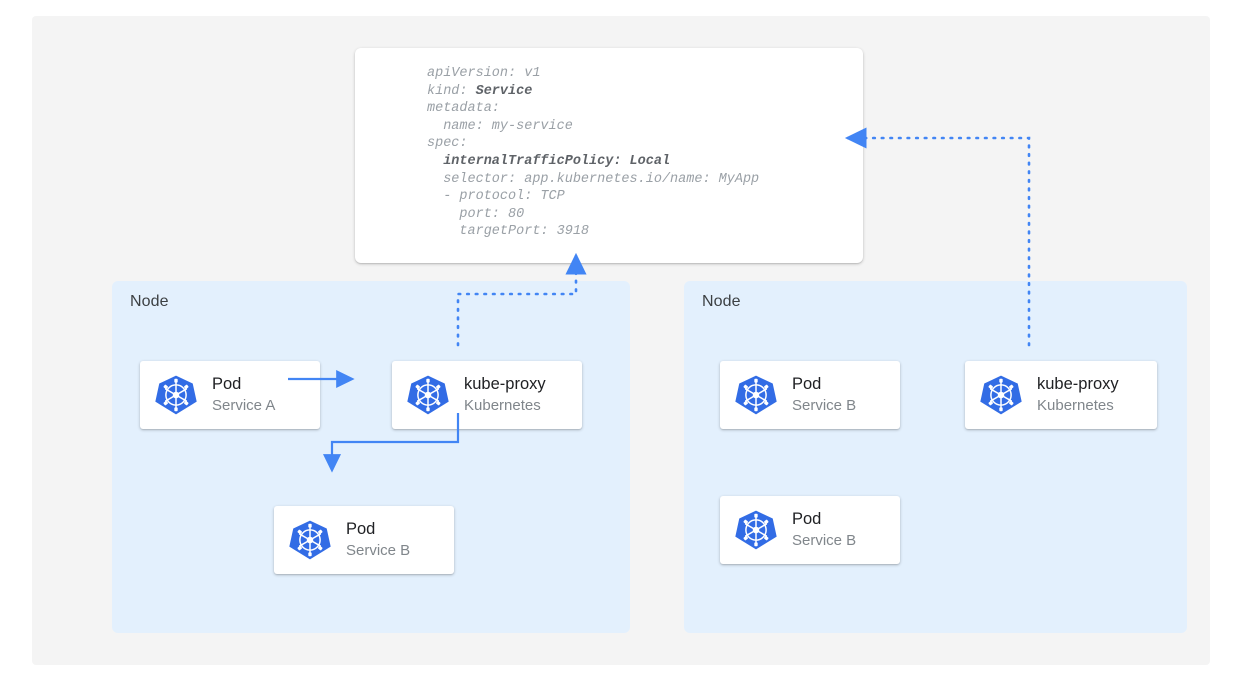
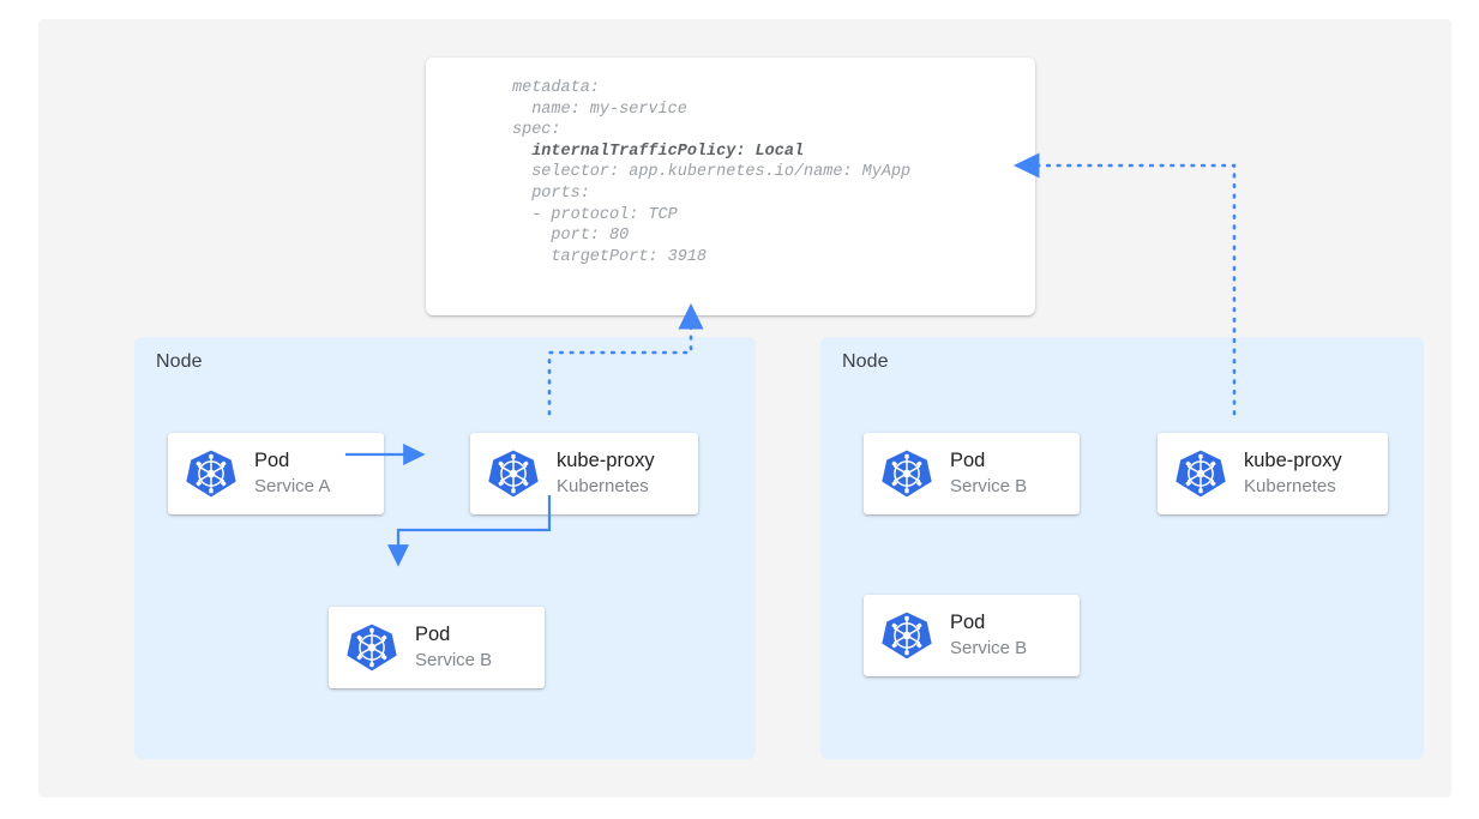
- apiVersion: v1
- kind: Service
  metadata:
  name: my-service
  spec:
  internalTrafficPolicy: Local
  selector: app.kubernetes.io/name: MyApp
+ ports:
  - protocol: TCP
  port: 80
  targetPort: 3918
  Node
  Node
  Pod
  Service A
  kube-proxy
  Kubernetes
  Pod
  Service B
  Pod
  Service B
  kube-proxy
  Kubernetes
  Pod
  Service B
